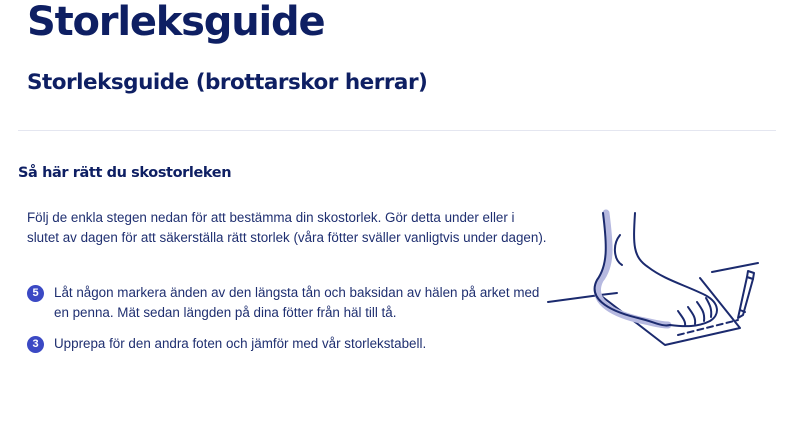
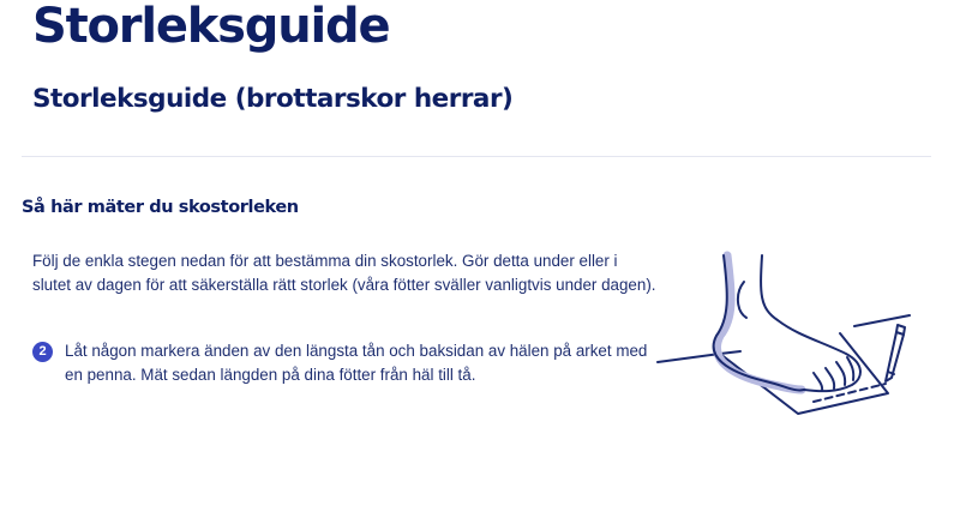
  Storleksguide
  Storleksguide (brottarskor herrar)
- Så här rätt du skostorleken
+ Så här mäter du skostorleken
  Följ de enkla stegen nedan för att bestämma din skostorlek. Gör detta under eller i slutet av dagen för att säkerställa rätt storlek (våra fötter sväller vanligtvis under dagen).
- 5
+ 2
  Låt någon markera änden av den längsta tån och baksidan av hälen på arket med en penna. Mät sedan längden på dina fötter från häl till tå.
- 3
- Upprepa för den andra foten och jämför med vår storlekstabell.
